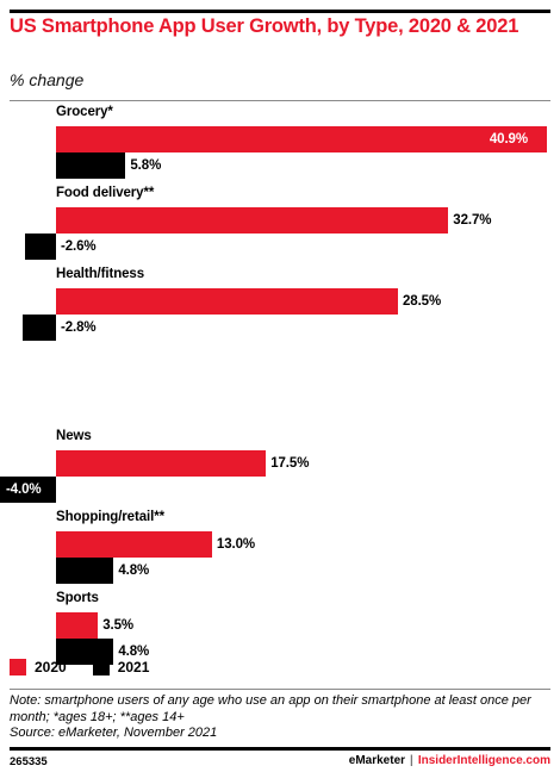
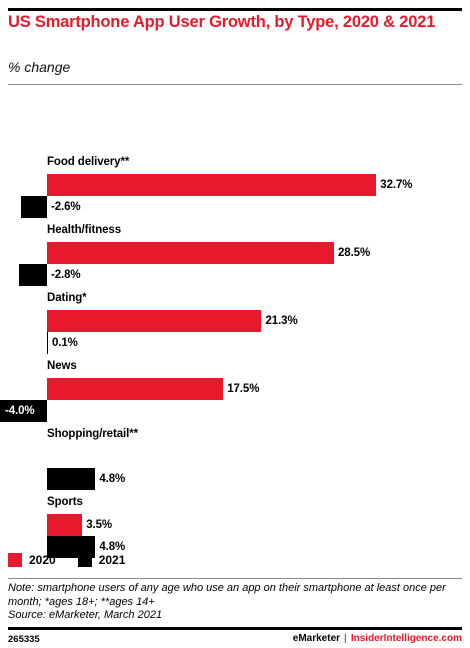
  US Smartphone App User Growth, by Type, 2020 & 2021
  % change
- Grocery*
- 40.9%
- 5.8%
  Food delivery**
  32.7%
  -2.6%
  Health/fitness
  28.5%
  -2.8%
+ Dating*
+ 21.3%
+ 0.1%
  News
  17.5%
  -4.0%
  Shopping/retail**
- 13.0%
  4.8%
  Sports
  3.5%
  4.8%
  2020
  2021
  Note: smartphone users of any age who use an app on their smartphone at least once per month; *ages 18+; **ages 14+
- Source: eMarketer, November 2021
+ Source: eMarketer, March 2021
  265335
  eMarketer | InsiderIntelligence.com
